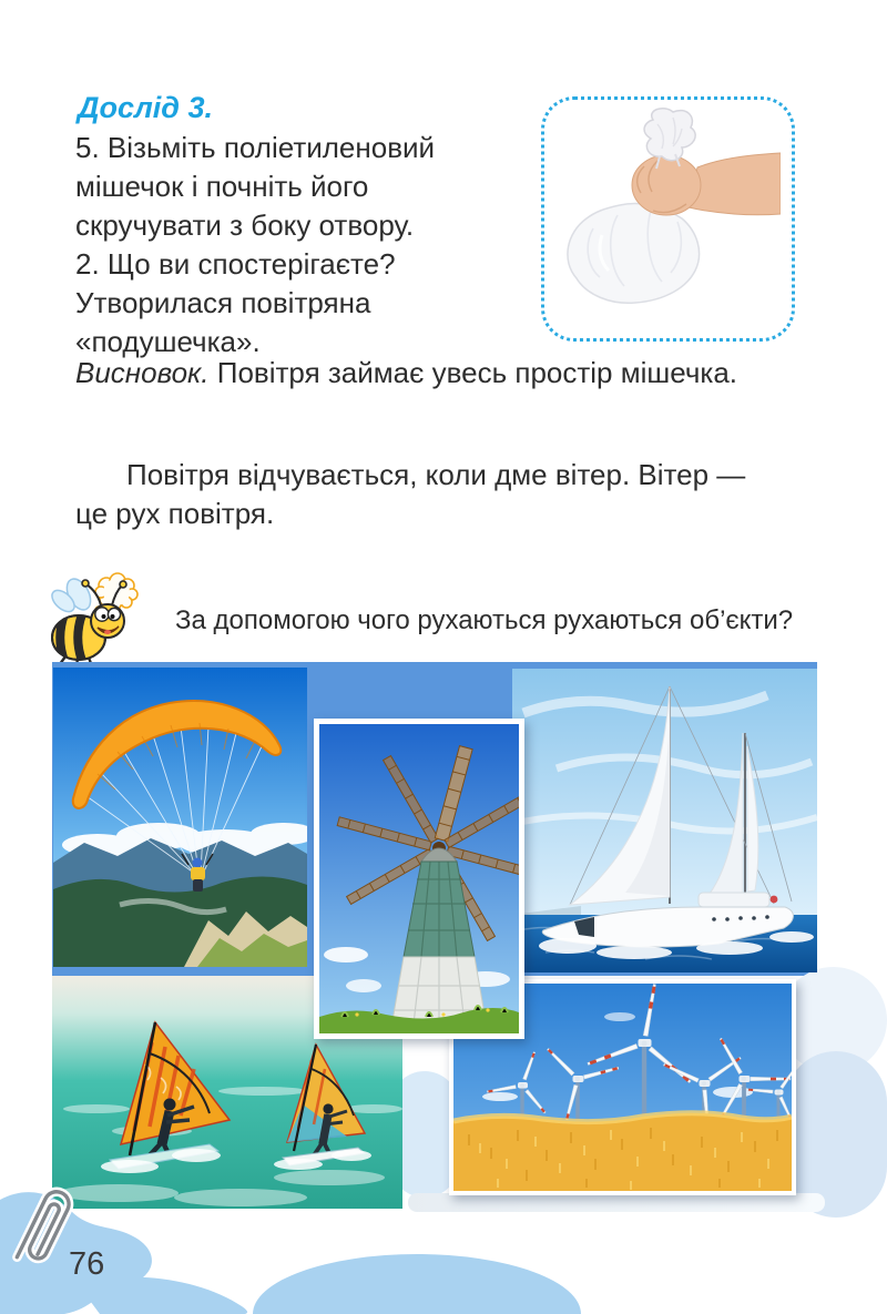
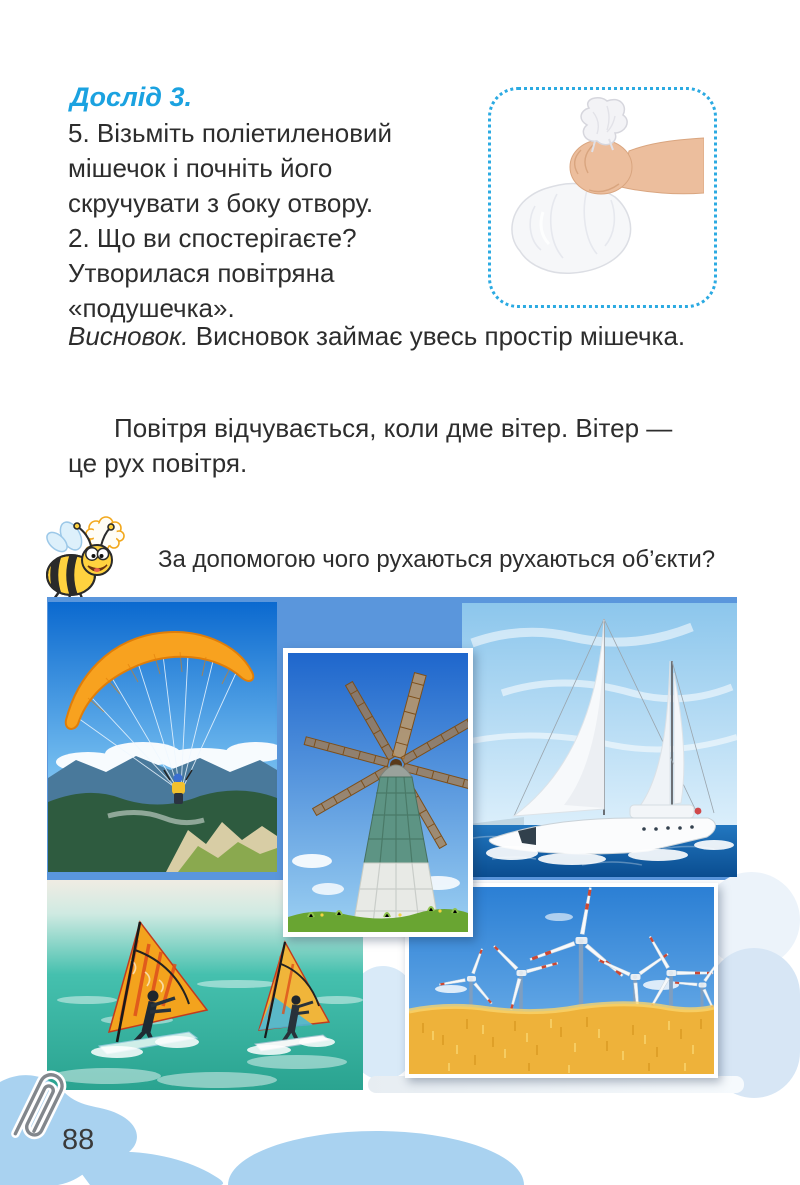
  Дослід 3.
  5. Візьміть поліетиленовий
  мішечок і почніть його
  скручувати з боку отвору.
  2. Що ви спостерігаєте?
  Утворилася повітряна
  «подушечка».
- Висновок. Повітря займає увесь простір мішечка.
+ Висновок. Висновок займає увесь простір мішечка.
  Повітря відчувається, коли дме вітер. Вітер —
  це рух повітря.
  За допомогою чого рухаються рухаються об’єкти?
- 76
+ 88
